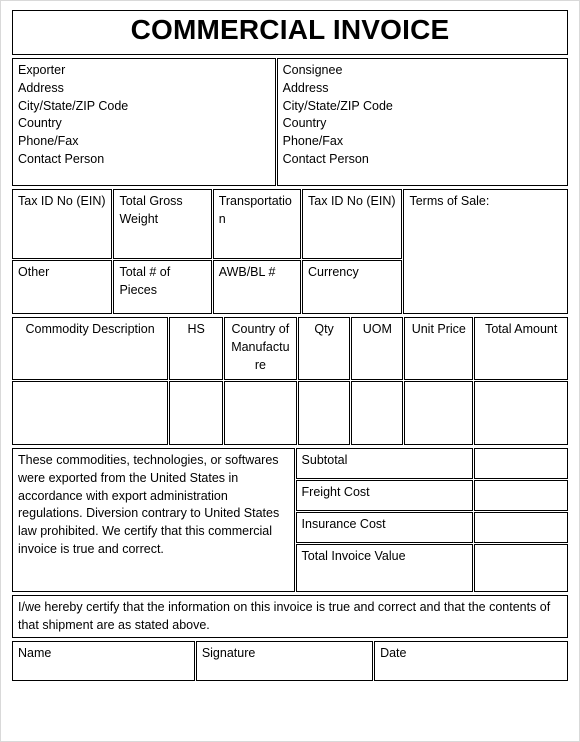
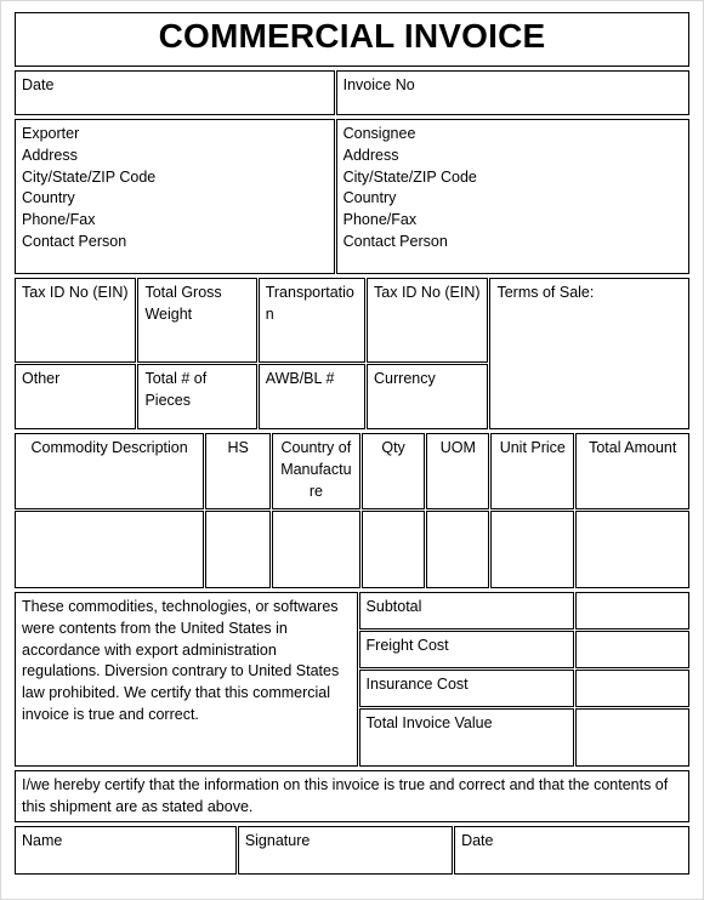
  COMMERCIAL INVOICE
+ Date	Invoice No
  Exporter Address City/State/ZIP Code Country Phone/Fax Contact Person	Consignee Address City/State/ZIP Code Country Phone/Fax Contact Person
  Tax ID No (EIN)	Total Gross Weight	Transportation	Tax ID No (EIN)	Terms of Sale:
  Other	Total # of Pieces	AWB/BL #	Currency
  Commodity Description	HS	Country of Manufacture	Qty	UOM	Unit Price	Total Amount
- These commodities, technologies, or softwares were exported from the United States in accordance with export administration regulations. Diversion contrary to United States law prohibited. We certify that this commercial invoice is true and correct.	Subtotal
+ These commodities, technologies, or softwares were contents from the United States in accordance with export administration regulations. Diversion contrary to United States law prohibited. We certify that this commercial invoice is true and correct.	Subtotal
  Freight Cost
  Insurance Cost
  Total Invoice Value
- I/we hereby certify that the information on this invoice is true and correct and that the contents of that shipment are as stated above.
+ I/we hereby certify that the information on this invoice is true and correct and that the contents of this shipment are as stated above.
  Name	Signature	Date
